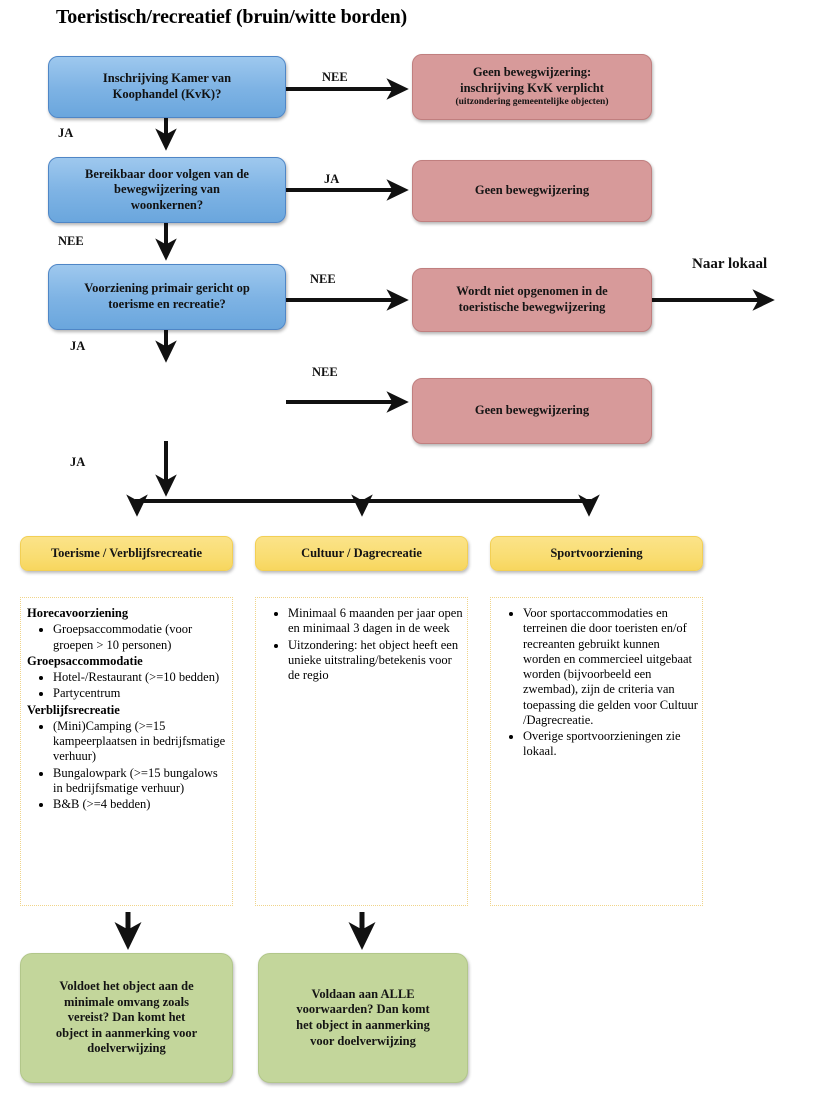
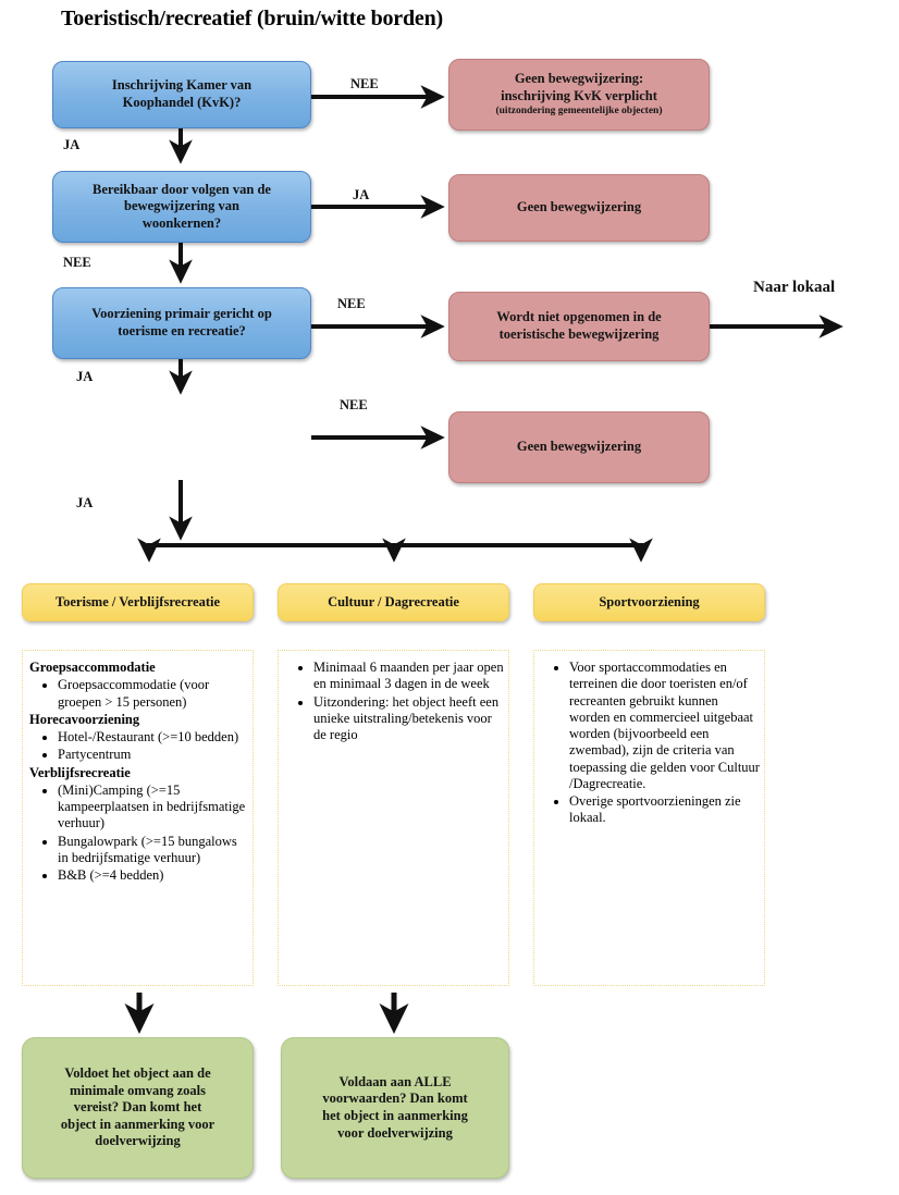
  Toeristisch/recreatief (bruin/witte borden)
  Inschrijving Kamer van
  Koophandel (KvK)?
  Bereikbaar door volgen van de
  bewegwijzering van
  woonkernen?
  Voorziening primair gericht op
  toerisme en recreatie?
  Geen bewegwijzering:
  inschrijving KvK verplicht
  (uitzondering gemeentelijke objecten)
  Geen bewegwijzering
  Wordt niet opgenomen in de
  toeristische bewegwijzering
  Geen bewegwijzering
  NEE
  JA
  JA
  NEE
  NEE
  JA
  NEE
  JA
  Naar lokaal
  Toerisme / Verblijfsrecreatie
  Cultuur / Dagrecreatie
  Sportvoorziening
- Horecavoorziening
+ Groepsaccommodatie
- Groepsaccommodatie (voor groepen > 10 personen)
+ Groepsaccommodatie (voor groepen > 15 personen)
- Groepsaccommodatie
+ Horecavoorziening
  Hotel-/Restaurant (>=10 bedden)
  Partycentrum
  Verblijfsrecreatie
  (Mini)Camping (>=15 kampeerplaatsen in bedrijfsmatige verhuur)
  Bungalowpark (>=15 bungalows in bedrijfsmatige verhuur)
  B&B (>=4 bedden)
  Minimaal 6 maanden per jaar open en minimaal 3 dagen in de week
  Uitzondering: het object heeft een unieke uitstraling/betekenis voor de regio
  Voor sportaccommodaties en terreinen die door toeristen en/of recreanten gebruikt kunnen worden en commercieel uitgebaat worden (bijvoorbeeld een zwembad), zijn de criteria van toepassing die gelden voor Cultuur /Dagrecreatie.
  Overige sportvoorzieningen zie lokaal.
  Voldoet het object aan de
  minimale omvang zoals
  vereist? Dan komt het
  object in aanmerking voor
  doelverwijzing
  Voldaan aan ALLE
  voorwaarden? Dan komt
  het object in aanmerking
  voor doelverwijzing
